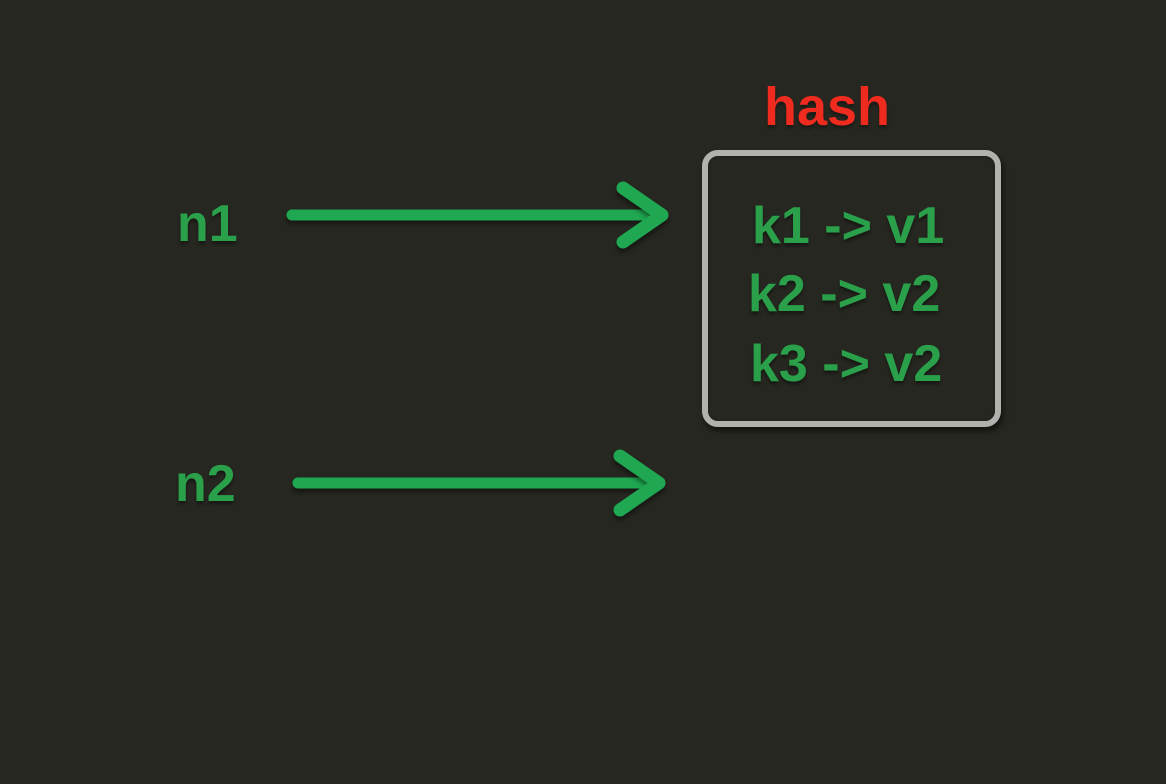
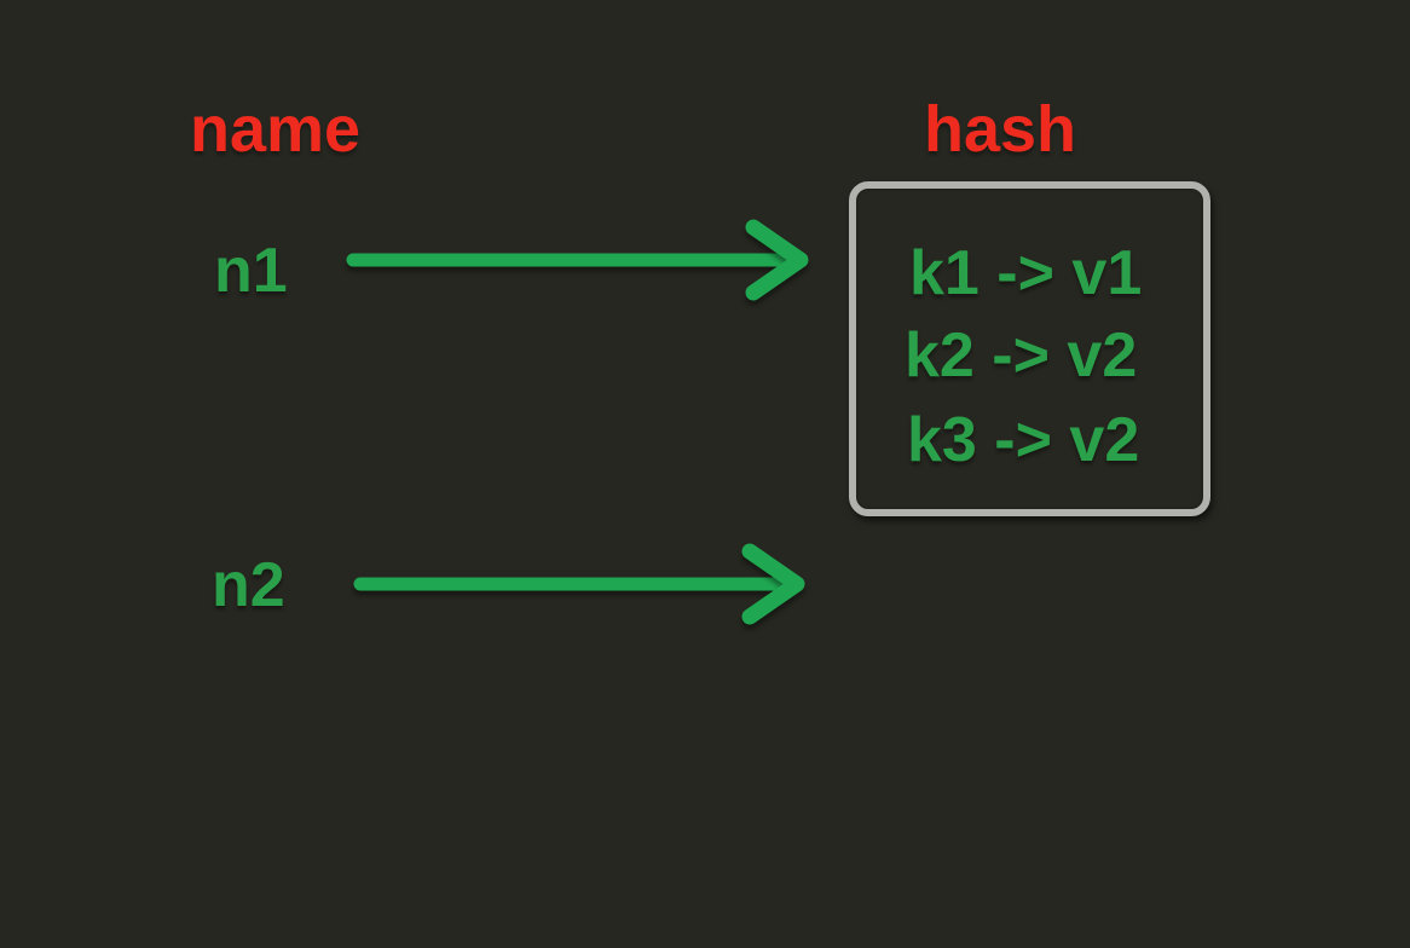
+ name
  hash
  n1
  n2
  k1 -> v1
  k2 -> v2
  k3 -> v2
